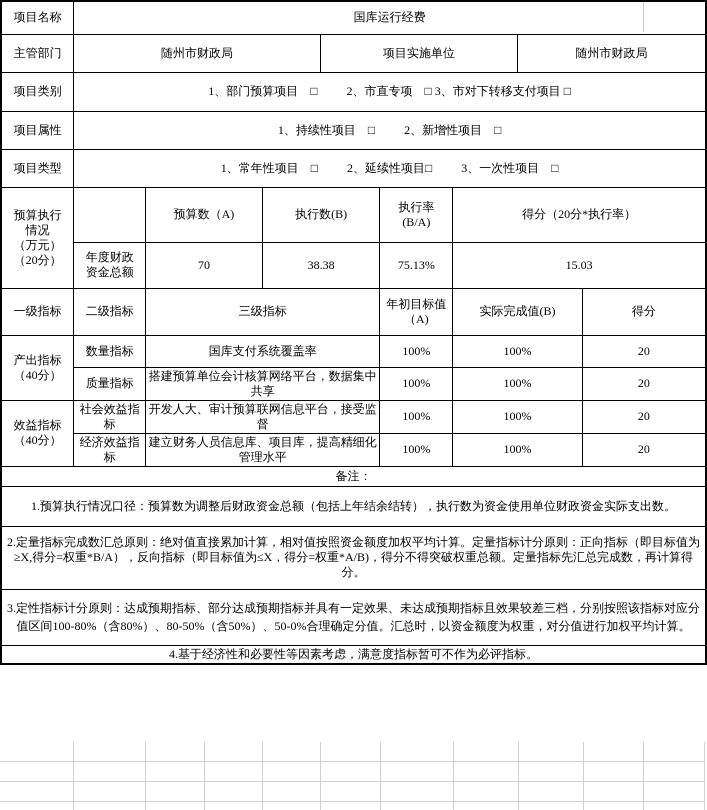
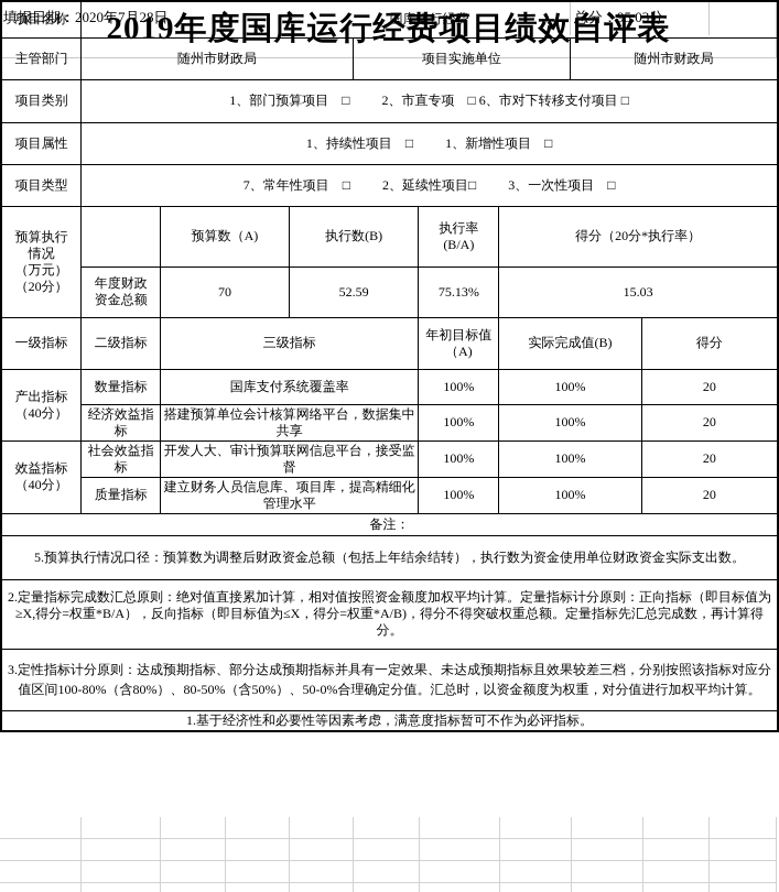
+ 2019年度国库运行经费项目绩效自评表
+ 填报日期：2020年7月28日
+ 总分：95.03分
  项目名称	国库运行经费
  主管部门	随州市财政局	项目实施单位	随州市财政局
- 项目类别	1、部门预算项目 □ 2、市直专项 □ 3、市对下转移支付项目 □
+ 项目类别	1、部门预算项目 □ 2、市直专项 □ 6、市对下转移支付项目 □
- 项目属性	1、持续性项目 □ 2、新增性项目 □
+ 项目属性	1、持续性项目 □ 1、新增性项目 □
- 项目类型	1、常年性项目 □ 2、延续性项目□ 3、一次性项目 □
+ 项目类型	7、常年性项目 □ 2、延续性项目□ 3、一次性项目 □
  预算执行 情况 （万元） （20分）		预算数（A)	执行数(B)	执行率 (B/A)	得分（20分*执行率）
- 年度财政 资金总额	70	38.38	75.13%	15.03
+ 年度财政 资金总额	70	52.59	75.13%	15.03
  一级指标	二级指标	三级指标	年初目标值 （A)	实际完成值(B)	得分
  产出指标 （40分）	数量指标	国库支付系统覆盖率	100%	100%	20
- 质量指标	搭建预算单位会计核算网络平台，数据集中共享	100%	100%	20
+ 经济效益指标	搭建预算单位会计核算网络平台，数据集中共享	100%	100%	20
  效益指标 （40分）	社会效益指标	开发人大、审计预算联网信息平台，接受监督	100%	100%	20
- 经济效益指标	建立财务人员信息库、项目库，提高精细化管理水平	100%	100%	20
+ 质量指标	建立财务人员信息库、项目库，提高精细化管理水平	100%	100%	20
  备注：
- 1.预算执行情况口径：预算数为调整后财政资金总额（包括上年结余结转），执行数为资金使用单位财政资金实际支出数。
+ 5.预算执行情况口径：预算数为调整后财政资金总额（包括上年结余结转），执行数为资金使用单位财政资金实际支出数。
  2.定量指标完成数汇总原则：绝对值直接累加计算，相对值按照资金额度加权平均计算。定量指标计分原则：正向指标（即目标值为≥X,得分=权重*B/A），反向指标（即目标值为≤X，得分=权重*A/B)，得分不得突破权重总额。定量指标先汇总完成数，再计算得分。
  3.定性指标计分原则：达成预期指标、部分达成预期指标并具有一定效果、未达成预期指标且效果较差三档，分别按照该指标对应分值区间100-80%（含80%）、80-50%（含50%）、50-0%合理确定分值。汇总时，以资金额度为权重，对分值进行加权平均计算。
- 4.基于经济性和必要性等因素考虑，满意度指标暂可不作为必评指标。
+ 1.基于经济性和必要性等因素考虑，满意度指标暂可不作为必评指标。
